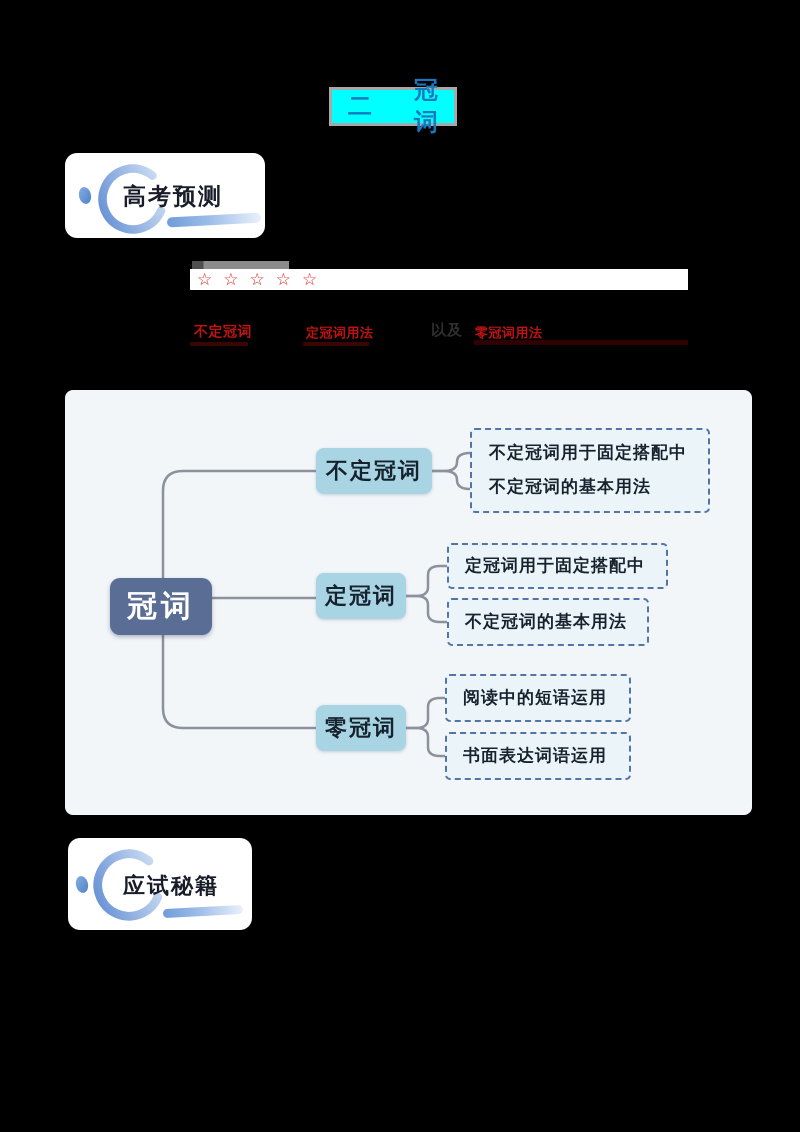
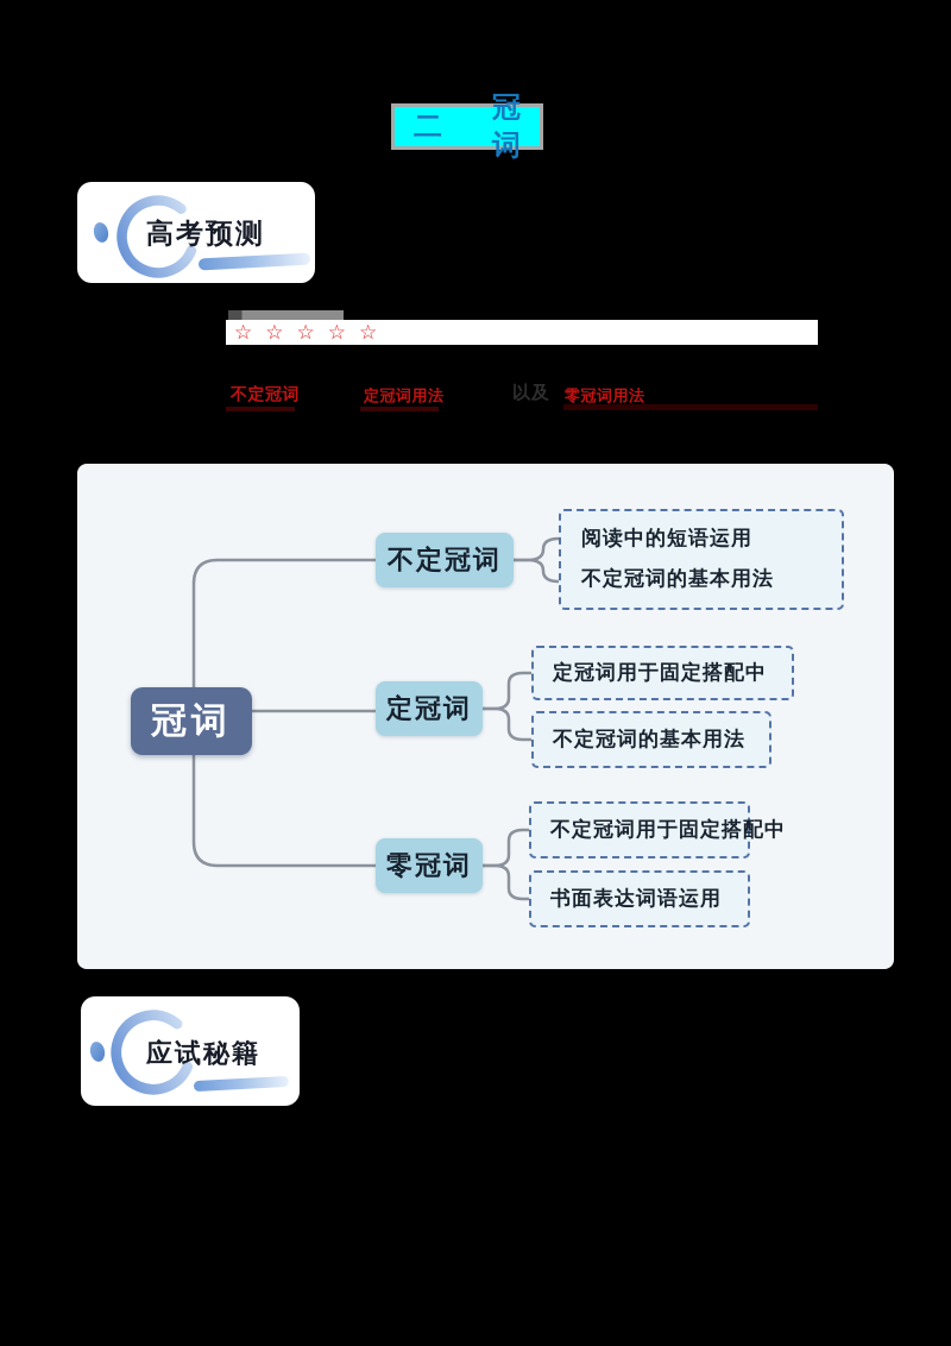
  二
  冠词
  高考预测
  ☆☆☆☆☆
  不定冠词
  定冠词用法
  以及
  零冠词用法
  冠词
  不定冠词
  定冠词
  零冠词
- 不定冠词用于固定搭配中
+ 阅读中的短语运用
  不定冠词的基本用法
  定冠词用于固定搭配中
  不定冠词的基本用法
- 阅读中的短语运用
+ 不定冠词用于固定搭配中
  书面表达词语运用
  应试秘籍
